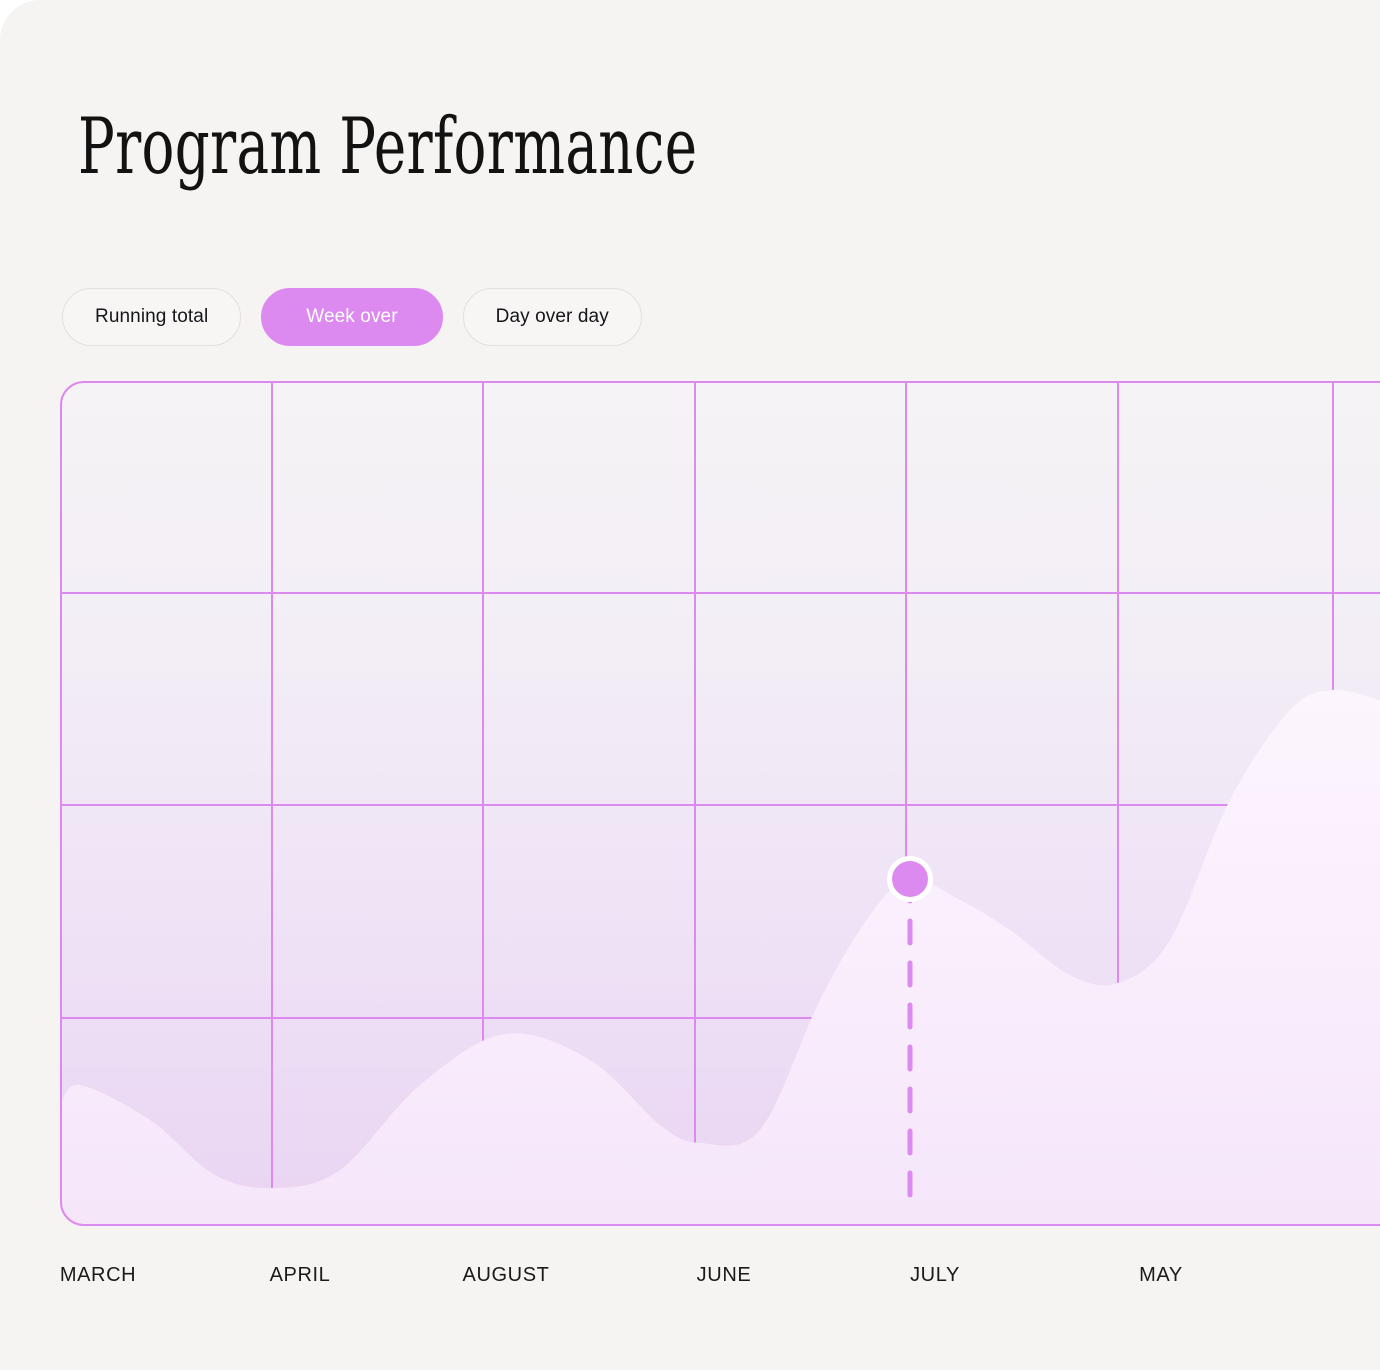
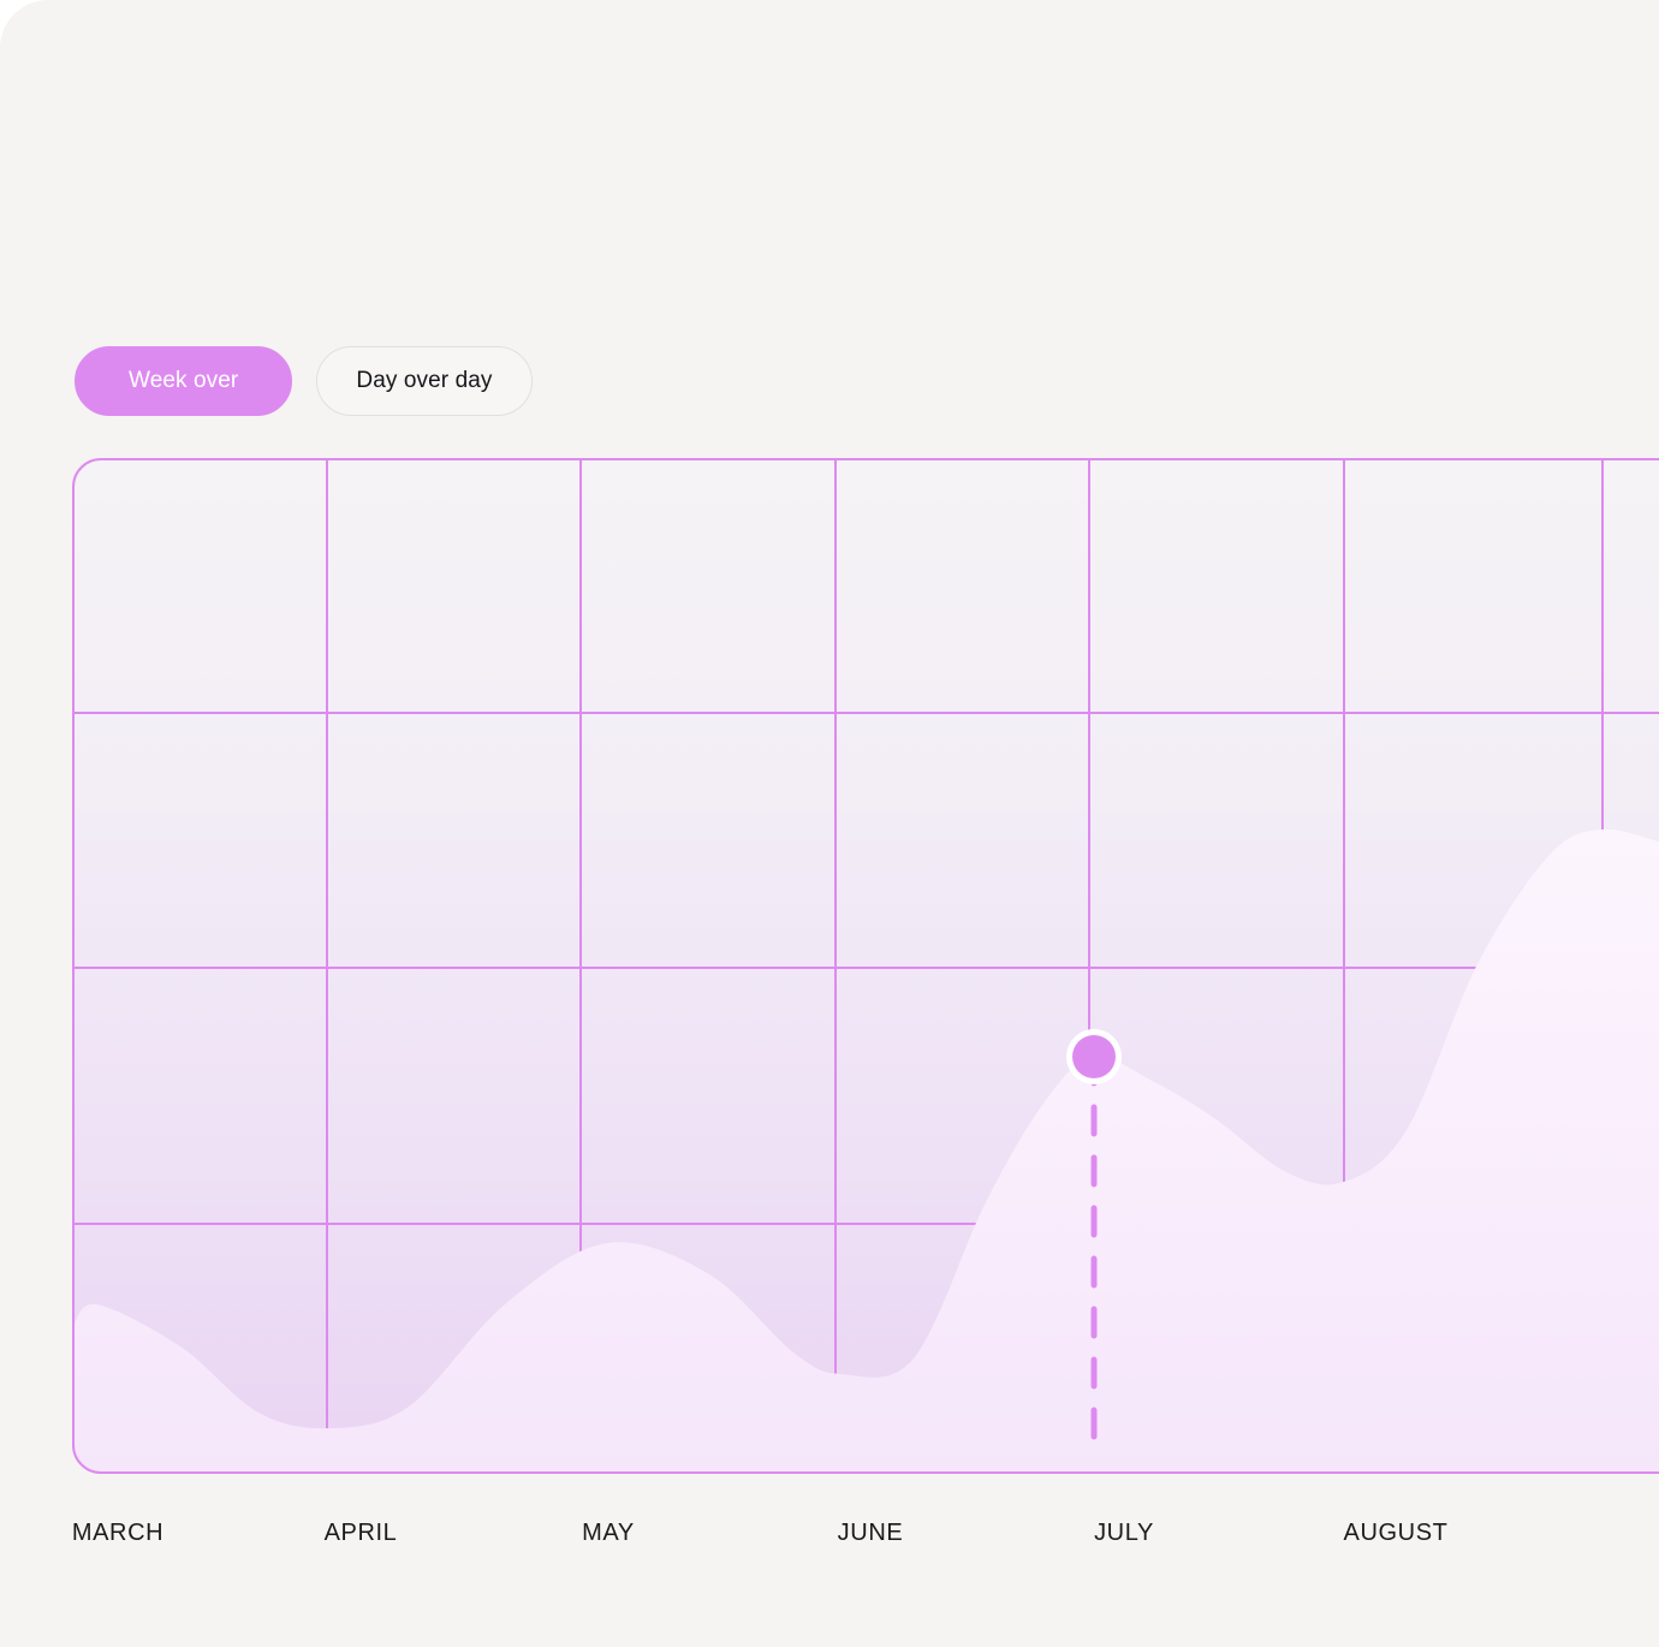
- Program Performance
- Running total
  Week over
  Day over day
  MARCH
  APRIL
- AUGUST
+ MAY
  JUNE
  JULY
- MAY
+ AUGUST
